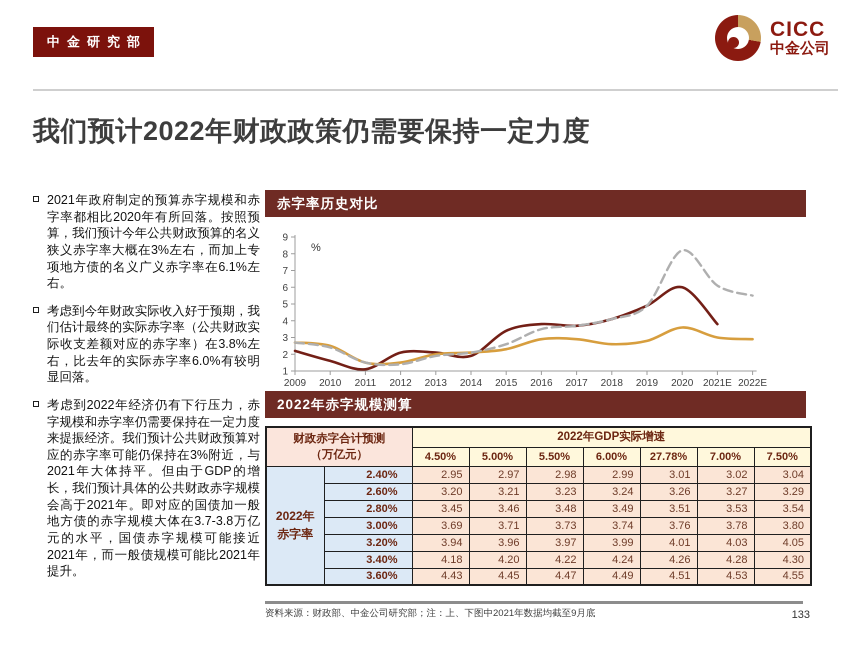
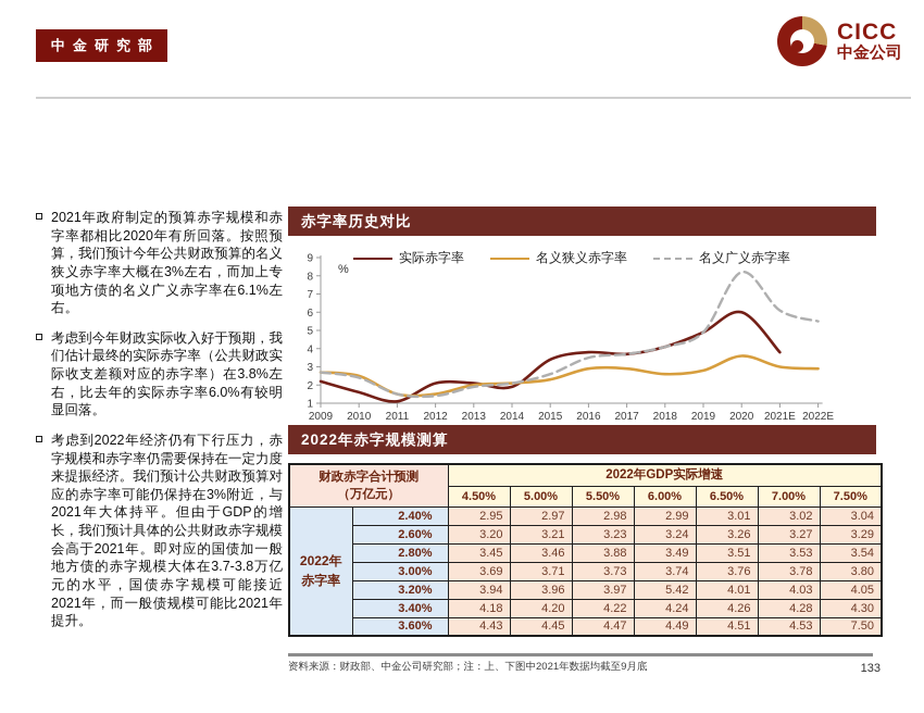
  中金研究部
  CICC
  中金公司
- 我们预计2022年财政政策仍需要保持一定力度
  2021年政府制定的预算赤字规模和赤字率都相比2020年有所回落。按照预算，我们预计今年公共财政预算的名义狭义赤字率大概在3%左右，而加上专项地方债的名义广义赤字率在6.1%左右。
  考虑到今年财政实际收入好于预期，我们估计最终的实际赤字率（公共财政实际收支差额对应的赤字率）在3.8%左右，比去年的实际赤字率6.0%有较明显回落。
  考虑到2022年经济仍有下行压力，赤字规模和赤字率仍需要保持在一定力度来提振经济。我们预计公共财政预算对应的赤字率可能仍保持在3%附近，与2021年大体持平。但由于GDP的增长，我们预计具体的公共财政赤字规模会高于2021年。即对应的国债加一般地方债的赤字规模大体在3.7-3.8万亿元的水平，国债赤字规模可能接近2021年，而一般债规模可能比2021年提升。
  赤字率历史对比
  1
  2
  3
  4
  5
  6
  7
  8
  9
  2009
  2010
  2011
  2012
  2013
  2014
  2015
  2016
  2017
  2018
  2019
  2020
  2021E
  2022E
  %
+ 实际赤字率
+ 名义狭义赤字率
+ 名义广义赤字率
  2022年赤字规模测算
  财政赤字合计预测 （万亿元）	2022年GDP实际增速
- 4.50%	5.00%	5.50%	6.00%	27.78%	7.00%	7.50%
+ 4.50%	5.00%	5.50%	6.00%	6.50%	7.00%	7.50%
  2022年 赤字率	2.40%	2.95	2.97	2.98	2.99	3.01	3.02	3.04
  2.60%	3.20	3.21	3.23	3.24	3.26	3.27	3.29
- 2.80%	3.45	3.46	3.48	3.49	3.51	3.53	3.54
+ 2.80%	3.45	3.46	3.88	3.49	3.51	3.53	3.54
  3.00%	3.69	3.71	3.73	3.74	3.76	3.78	3.80
- 3.20%	3.94	3.96	3.97	3.99	4.01	4.03	4.05
+ 3.20%	3.94	3.96	3.97	5.42	4.01	4.03	4.05
  3.40%	4.18	4.20	4.22	4.24	4.26	4.28	4.30
- 3.60%	4.43	4.45	4.47	4.49	4.51	4.53	4.55
+ 3.60%	4.43	4.45	4.47	4.49	4.51	4.53	7.50
  资料来源：财政部、中金公司研究部；注：上、下图中2021年数据均截至9月底
  133
